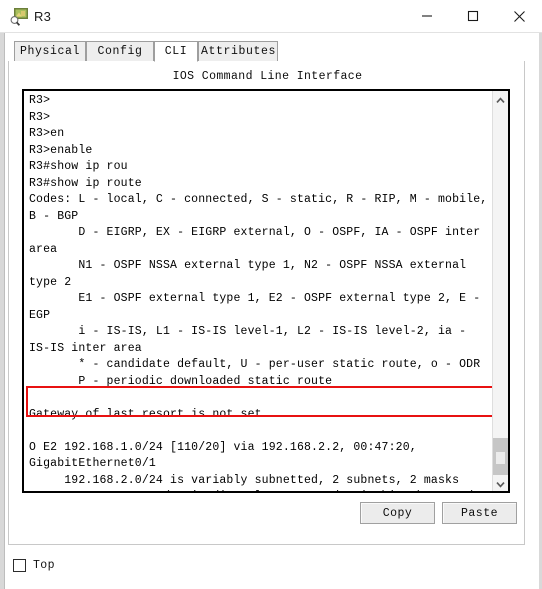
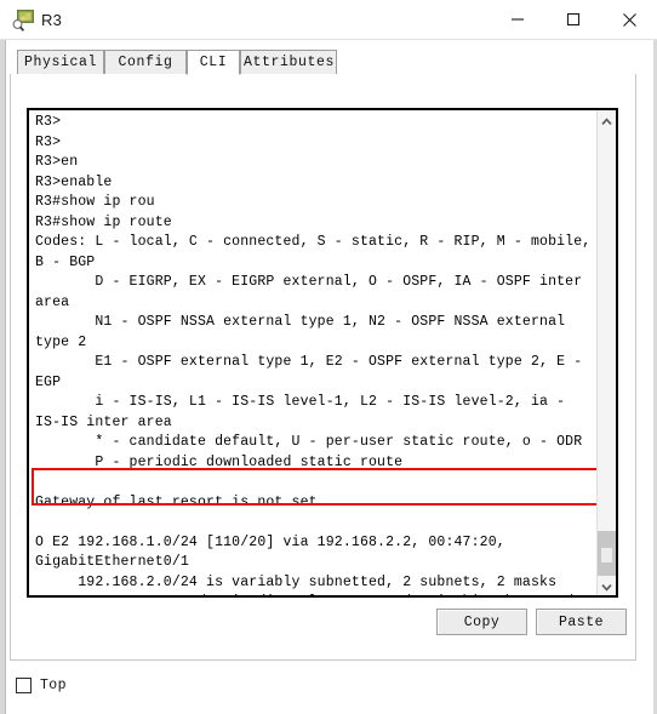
  R3
  Physical
  Config
  CLI
  Attributes
- IOS Command Line Interface
  R3>
  R3>
  R3>en
  R3>enable
  R3#show ip rou
  R3#show ip route
  Codes: L - local, C - connected, S - static, R - RIP, M - mobile,
  B - BGP
  D - EIGRP, EX - EIGRP external, O - OSPF, IA - OSPF inter
  area
  N1 - OSPF NSSA external type 1, N2 - OSPF NSSA external
  type 2
  E1 - OSPF external type 1, E2 - OSPF external type 2, E -
  EGP
  i - IS-IS, L1 - IS-IS level-1, L2 - IS-IS level-2, ia -
  IS-IS inter area
  * - candidate default, U - per-user static route, o - ODR
  P - periodic downloaded static route
  Gateway of last resort is not set
  O E2 192.168.1.0/24 [110/20] via 192.168.2.2, 00:47:20,
  GigabitEthernet0/1
  192.168.2.0/24 is variably subnetted, 2 subnets, 2 masks
  Copy
  Paste
  Top
